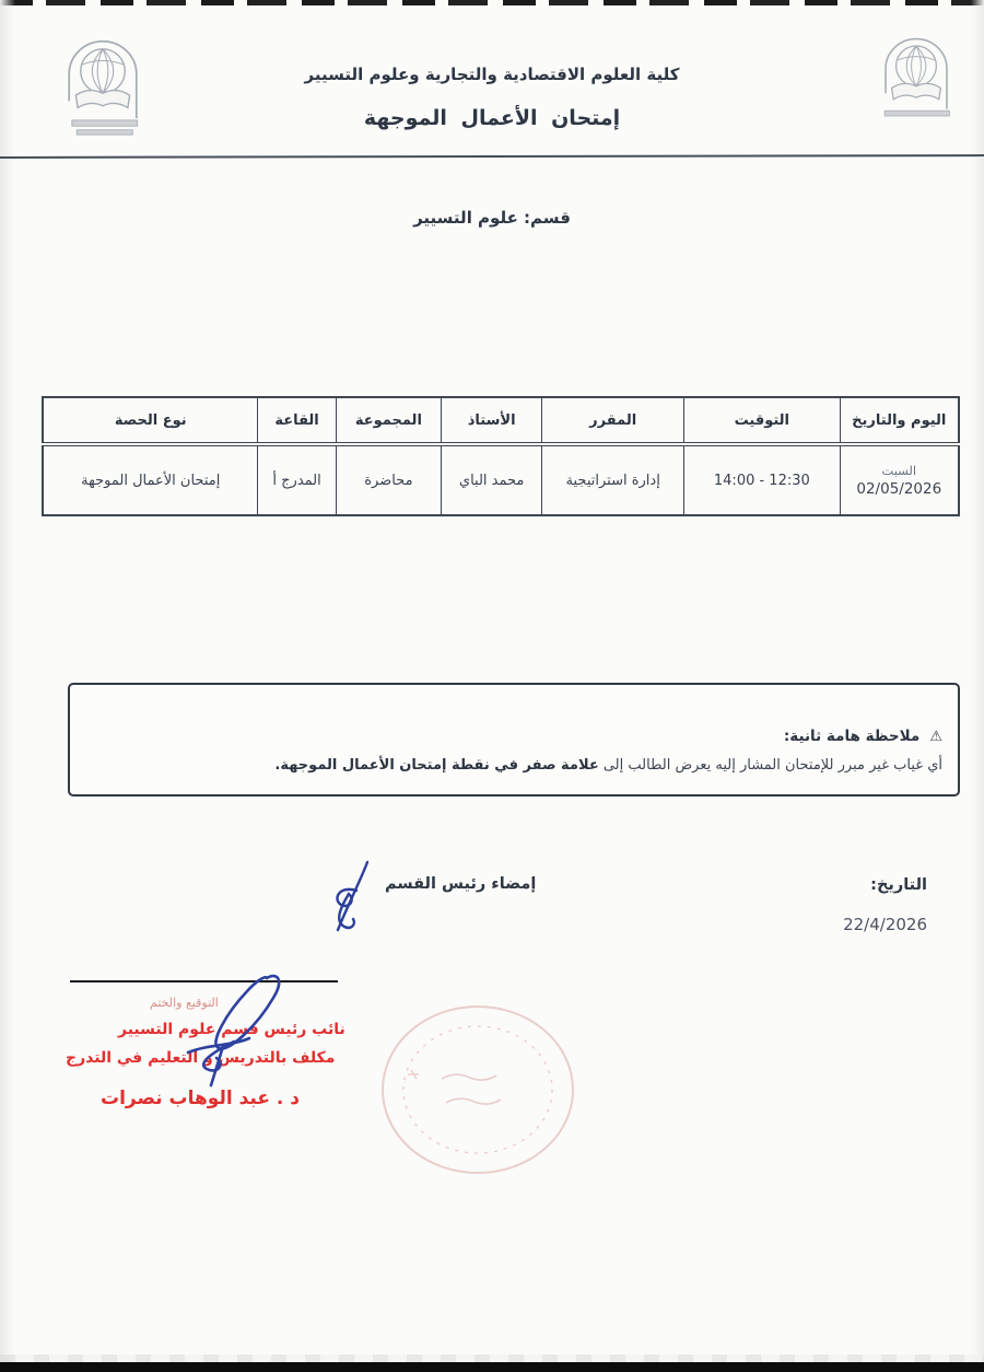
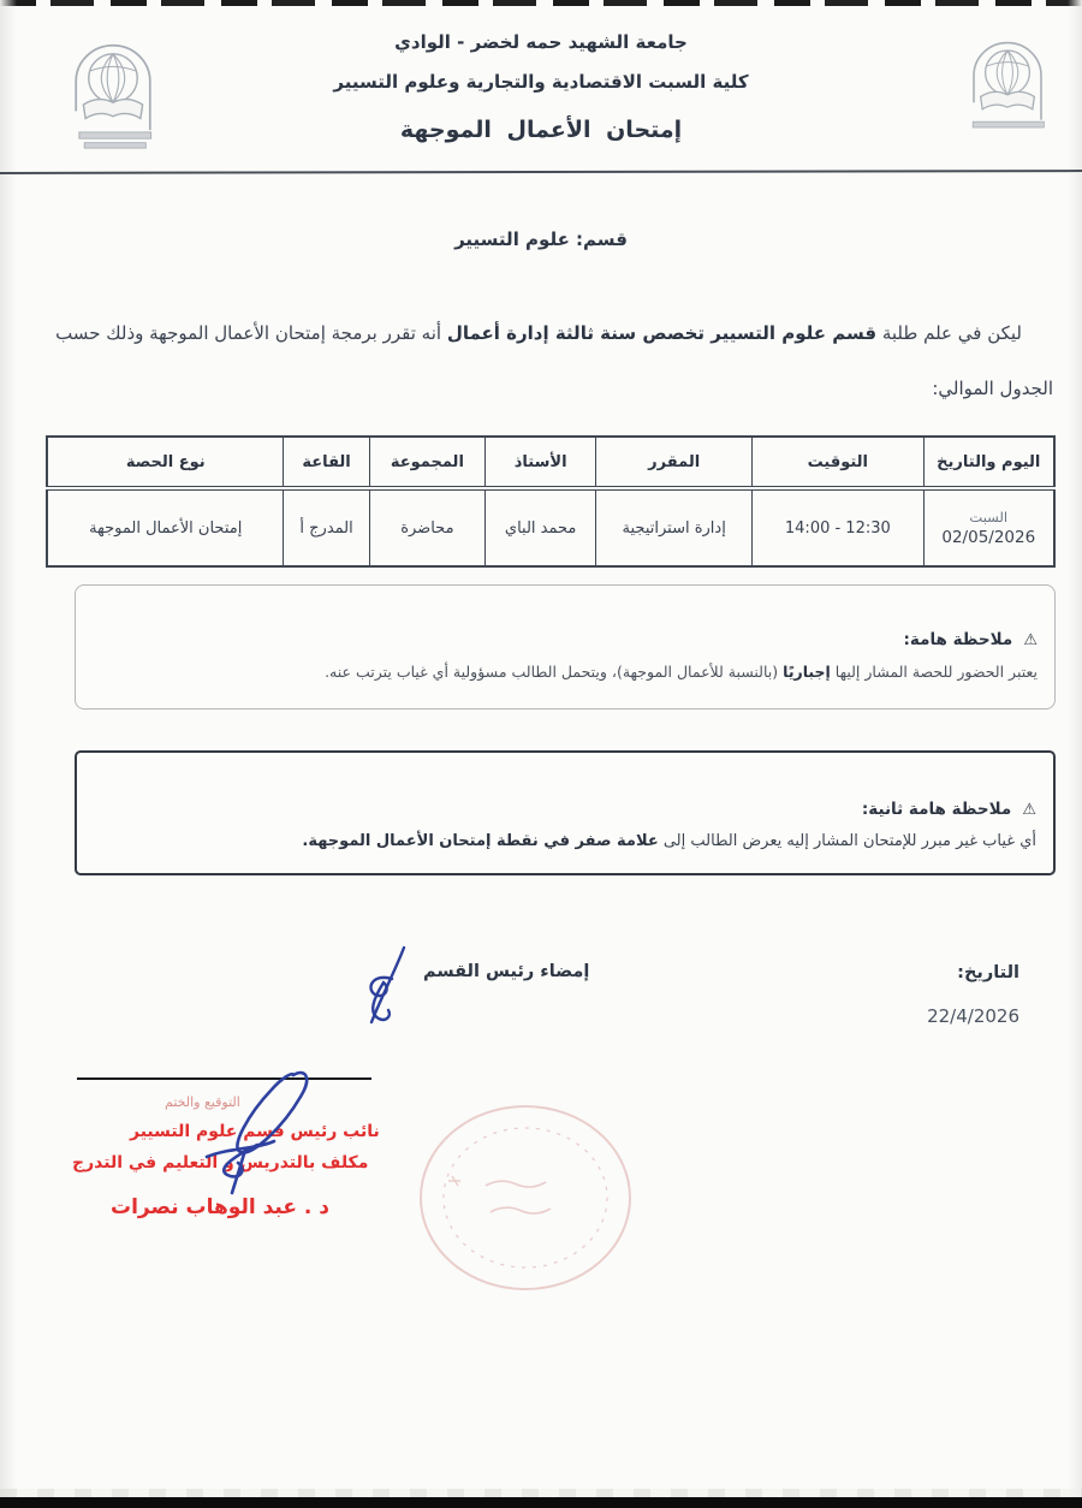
+ جامعة الشهيد حمه لخضر - الوادي
- كلية العلوم الاقتصادية والتجارية وعلوم التسيير
+ كلية السبت الاقتصادية والتجارية وعلوم التسيير
  إمتحان الأعمال الموجهة
  قسم: علوم التسيير
+ ليكن في علم طلبة قسم علوم التسيير تخصص سنة ثالثة إدارة أعمال أنه تقرر برمجة إمتحان الأعمال الموجهة وذلك حسب
+ الجدول الموالي:
  اليوم والتاريخ	التوقيت	المقرر	الأستاذ	المجموعة	القاعة	نوع الحصة
  السبت 02/05/2026	14:00 - 12:30	إدارة استراتيجية	محمد الباي	محاضرة	المدرج أ	إمتحان الأعمال الموجهة
+ ⚠ ملاحظة هامة:
+ يعتبر الحضور للحصة المشار إليها إجباريًا (بالنسبة للأعمال الموجهة)، ويتحمل الطالب مسؤولية أي غياب يترتب عنه.
  ⚠ ملاحظة هامة ثانية:
  أي غياب غير مبرر للإمتحان المشار إليه يعرض الطالب إلى علامة صفر في نقطة إمتحان الأعمال الموجهة.
  التاريخ:
  22/4/2026
  إمضاء رئيس القسم
  التوقيع والختم
  نائب رئيس قسم علوم التسيير
  مكلف بالتدريس التعليم في التدرج
  د . عبد الوهاب نصرات
